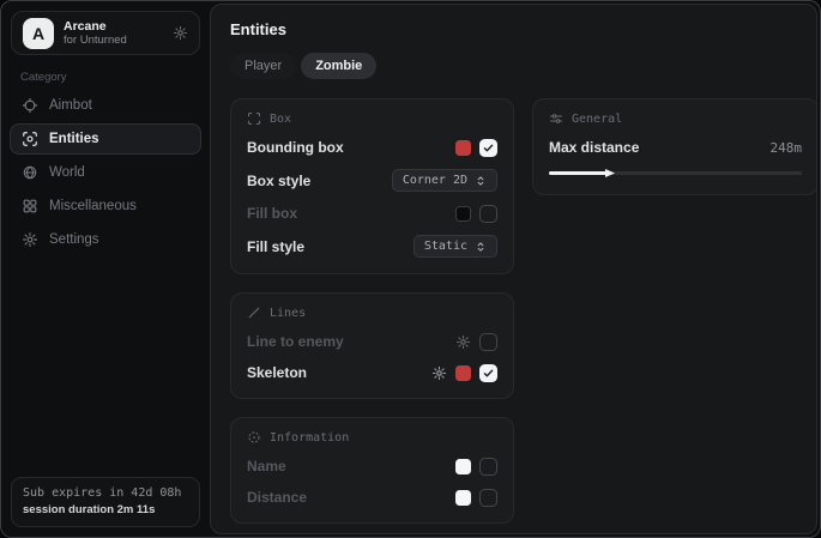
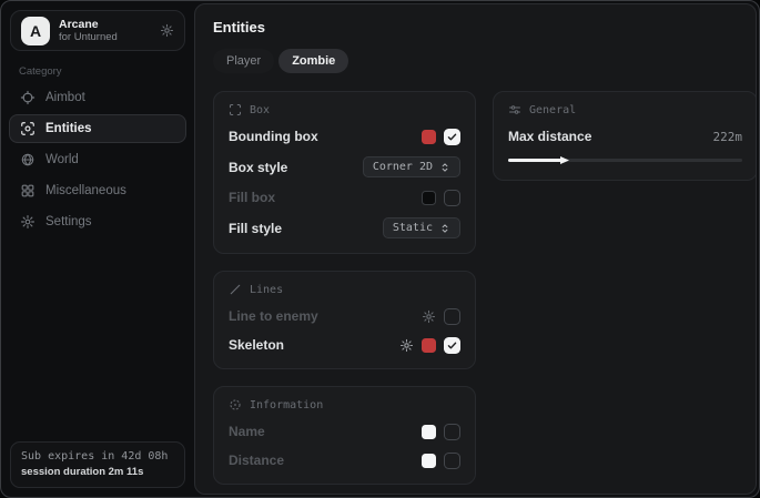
  A
  Arcane
  for Unturned
  Category
  Aimbot
  Entities
  World
  Miscellaneous
  Settings
  Sub expires in 42d 08h
  session duration 2m 11s
  Entities
  Player
  Zombie
  Box
  Bounding box
  Box style
  Corner 2D
  Fill box
  Fill style
  Static
  Lines
  Line to enemy
  Skeleton
  Information
  Name
  Distance
  General
  Max distance
- 248m
+ 222m
